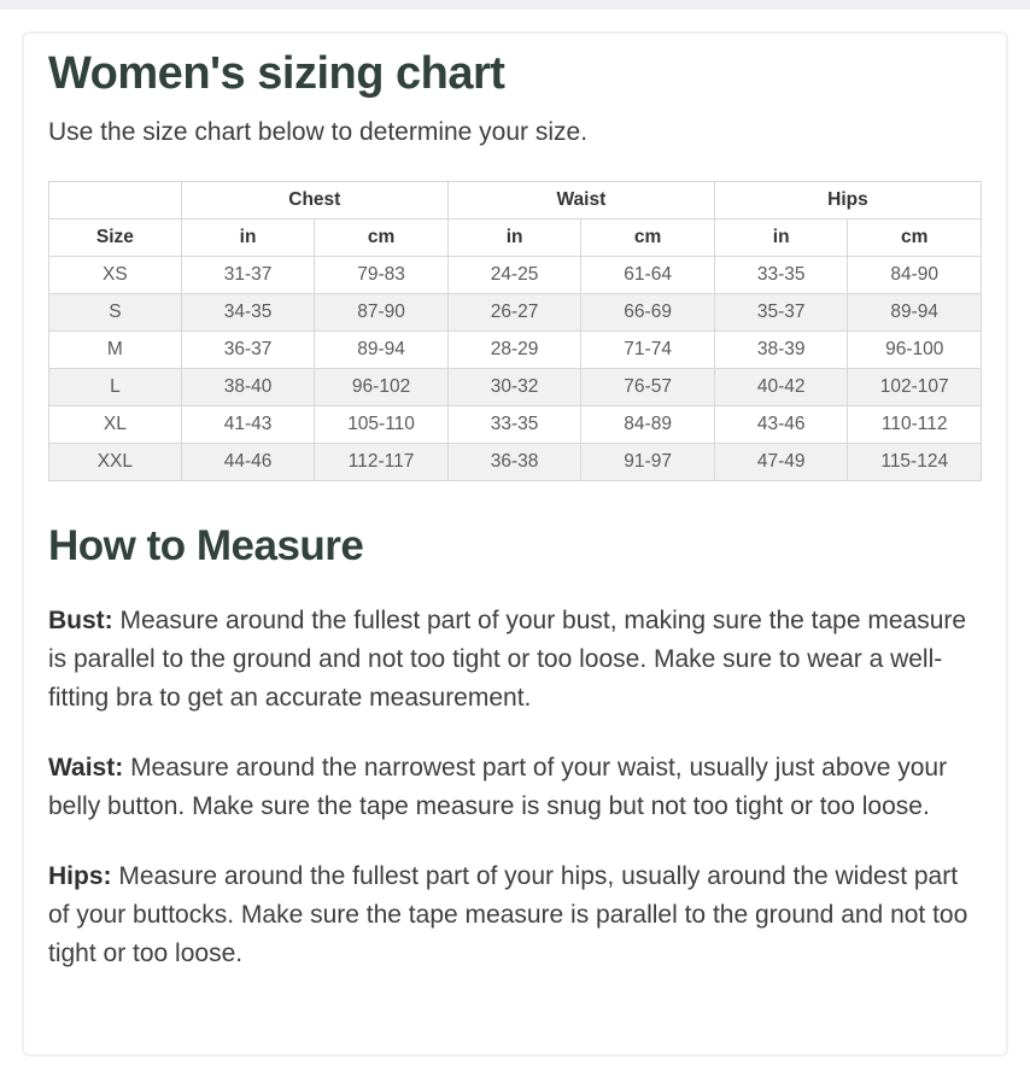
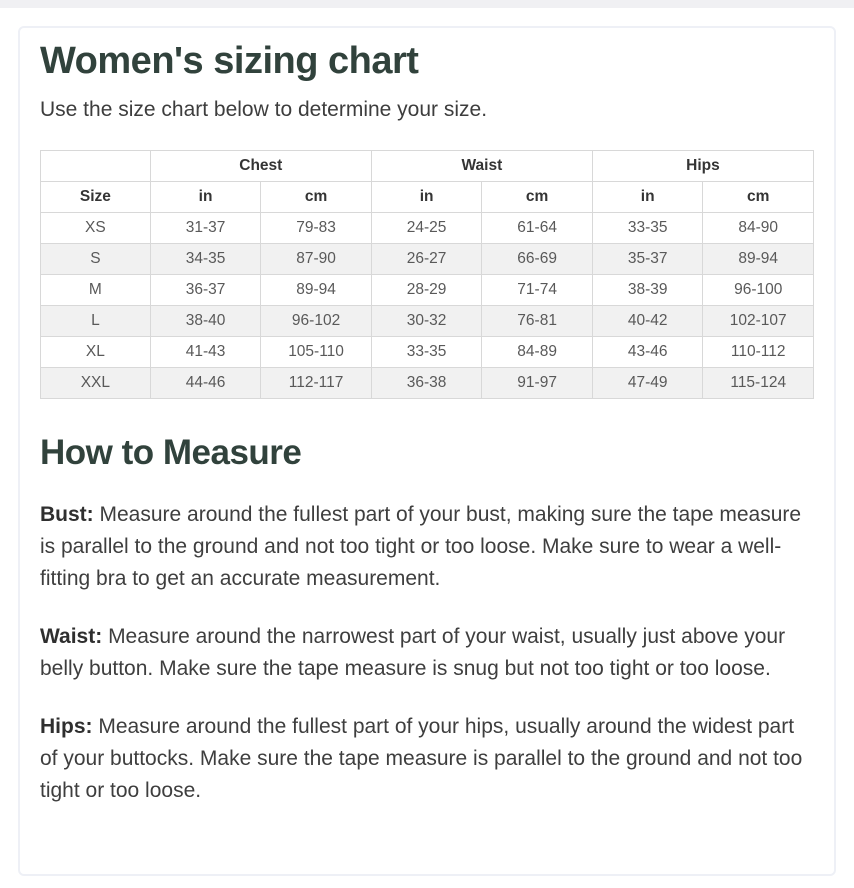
  Women's sizing chart
  Use the size chart below to determine your size.
  	Chest	Waist	Hips
  Size	in	cm	in	cm	in	cm
  XS	31-37	79-83	24-25	61-64	33-35	84-90
  S	34-35	87-90	26-27	66-69	35-37	89-94
  M	36-37	89-94	28-29	71-74	38-39	96-100
- L	38-40	96-102	30-32	76-57	40-42	102-107
+ L	38-40	96-102	30-32	76-81	40-42	102-107
  XL	41-43	105-110	33-35	84-89	43-46	110-112
  XXL	44-46	112-117	36-38	91-97	47-49	115-124
  How to Measure
  Bust: Measure around the fullest part of your bust, making sure the tape measure is parallel to the ground and not too tight or too loose. Make sure to wear a well-fitting bra to get an accurate measurement.
  Waist: Measure around the narrowest part of your waist, usually just above your belly button. Make sure the tape measure is snug but not too tight or too loose.
  Hips: Measure around the fullest part of your hips, usually around the widest part of your buttocks. Make sure the tape measure is parallel to the ground and not too tight or too loose.
